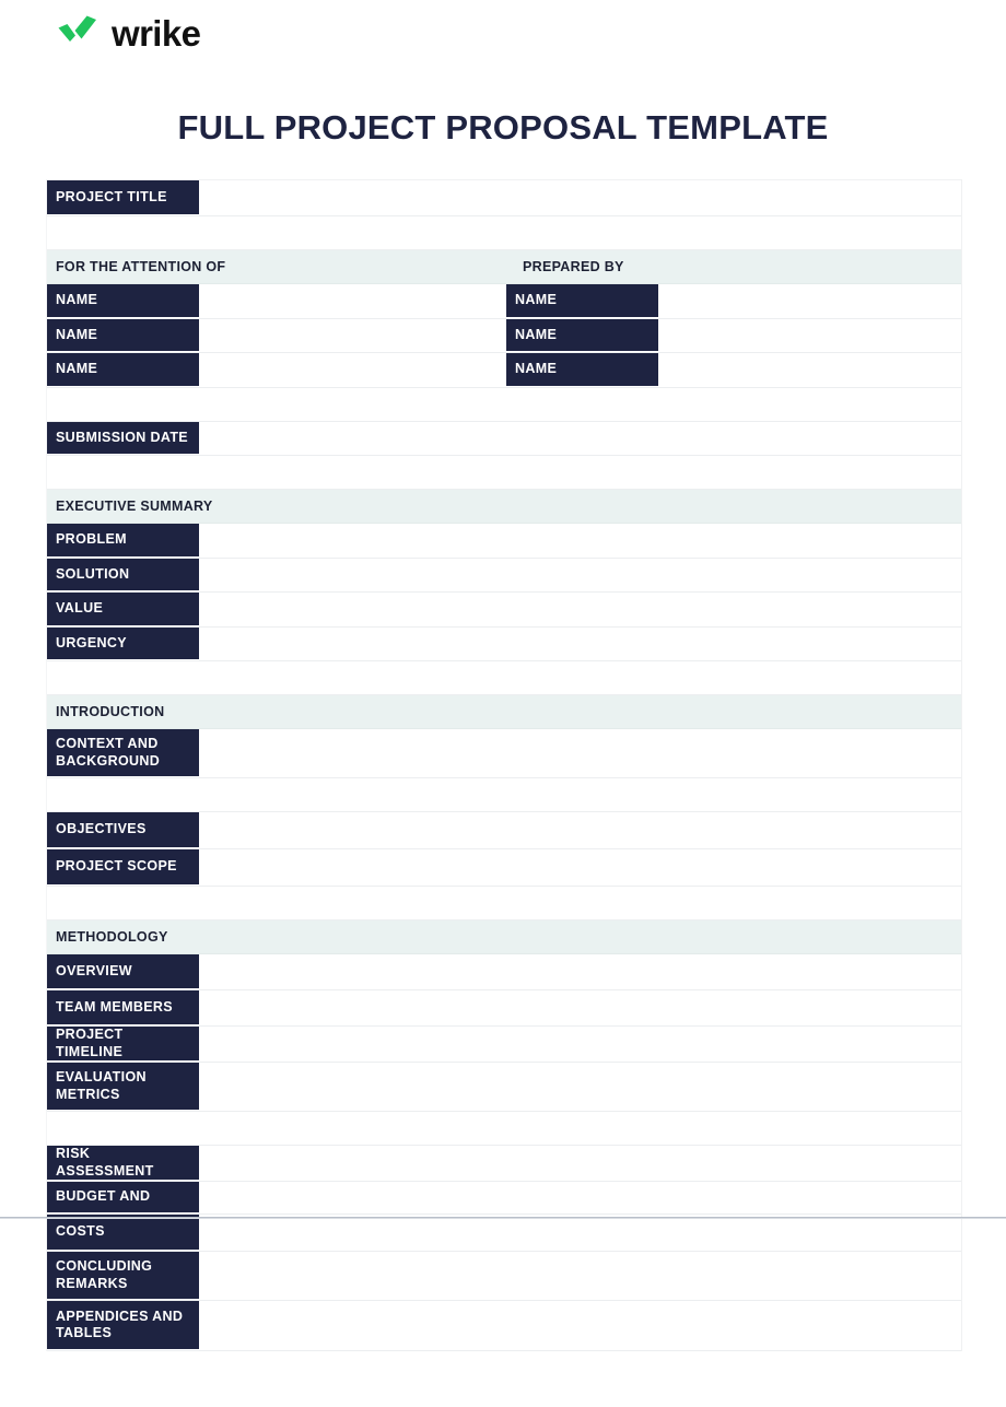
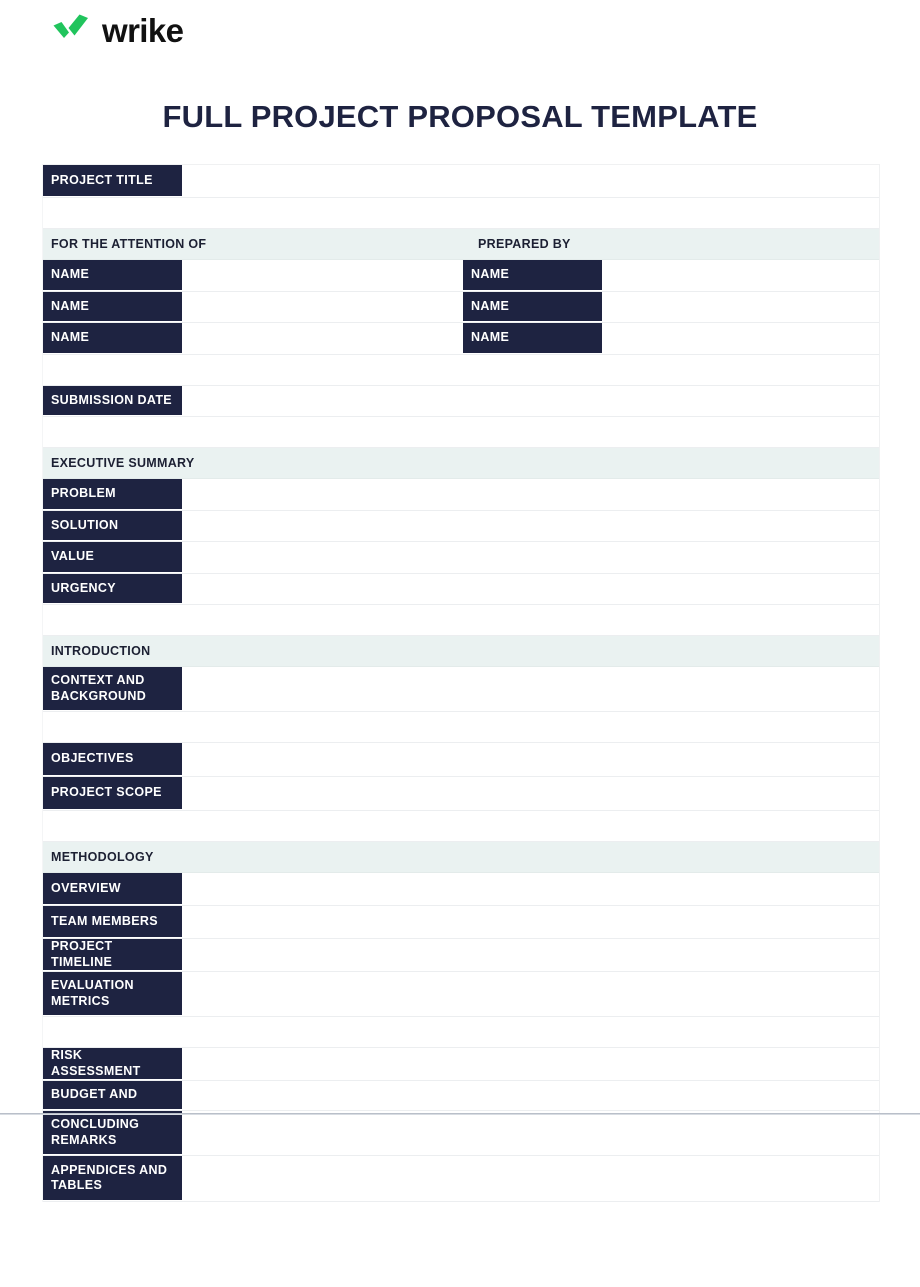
  wrike
  FULL PROJECT PROPOSAL TEMPLATE
  PROJECT TITLE
  FOR THE ATTENTION OF
  PREPARED BY
  NAME
  NAME
  NAME
  NAME
  NAME
  NAME
  SUBMISSION DATE
  EXECUTIVE SUMMARY
  PROBLEM
  SOLUTION
  VALUE
  URGENCY
  INTRODUCTION
  CONTEXT AND BACKGROUND
  OBJECTIVES
  PROJECT SCOPE
  METHODOLOGY
  OVERVIEW
  TEAM MEMBERS
  PROJECT TIMELINE
  EVALUATION METRICS
  RISK ASSESSMENT
  BUDGET AND
- COSTS
  CONCLUDING REMARKS
  APPENDICES AND TABLES
